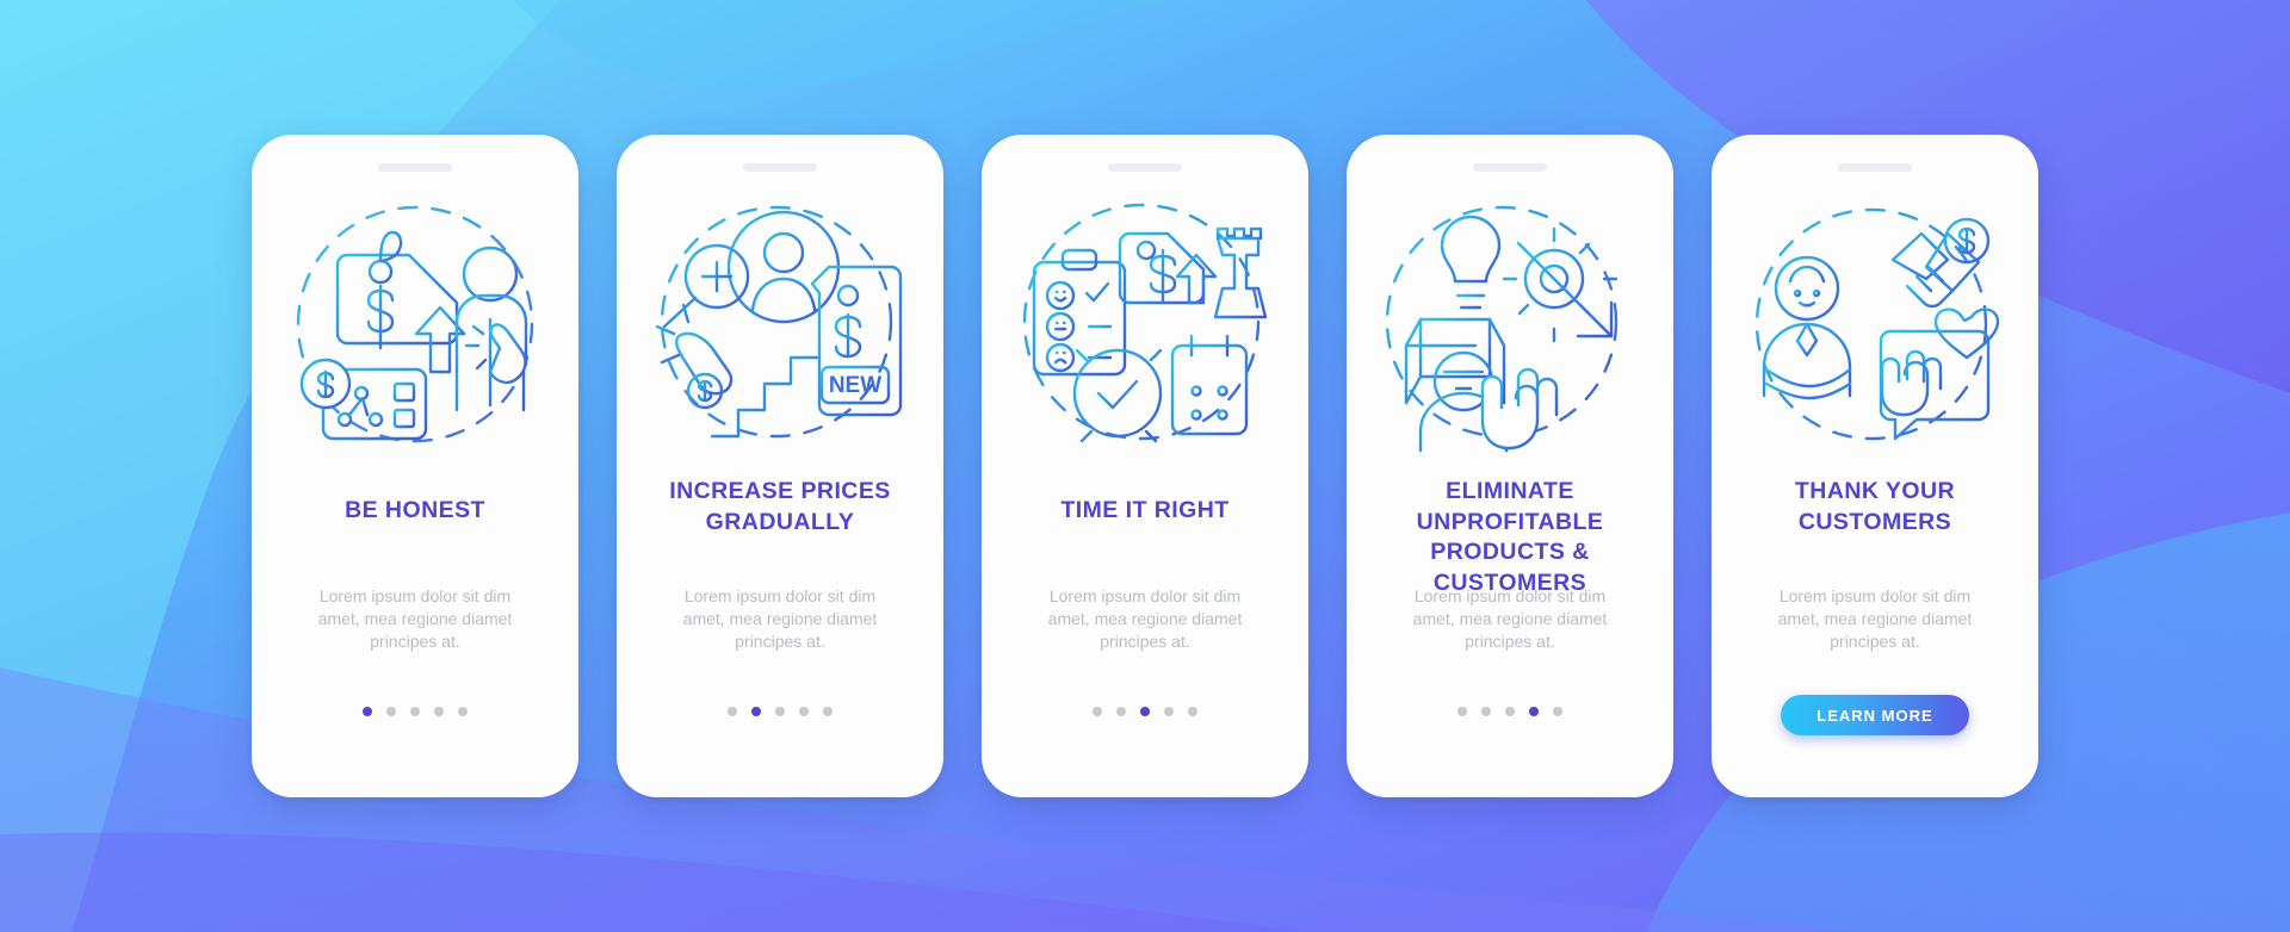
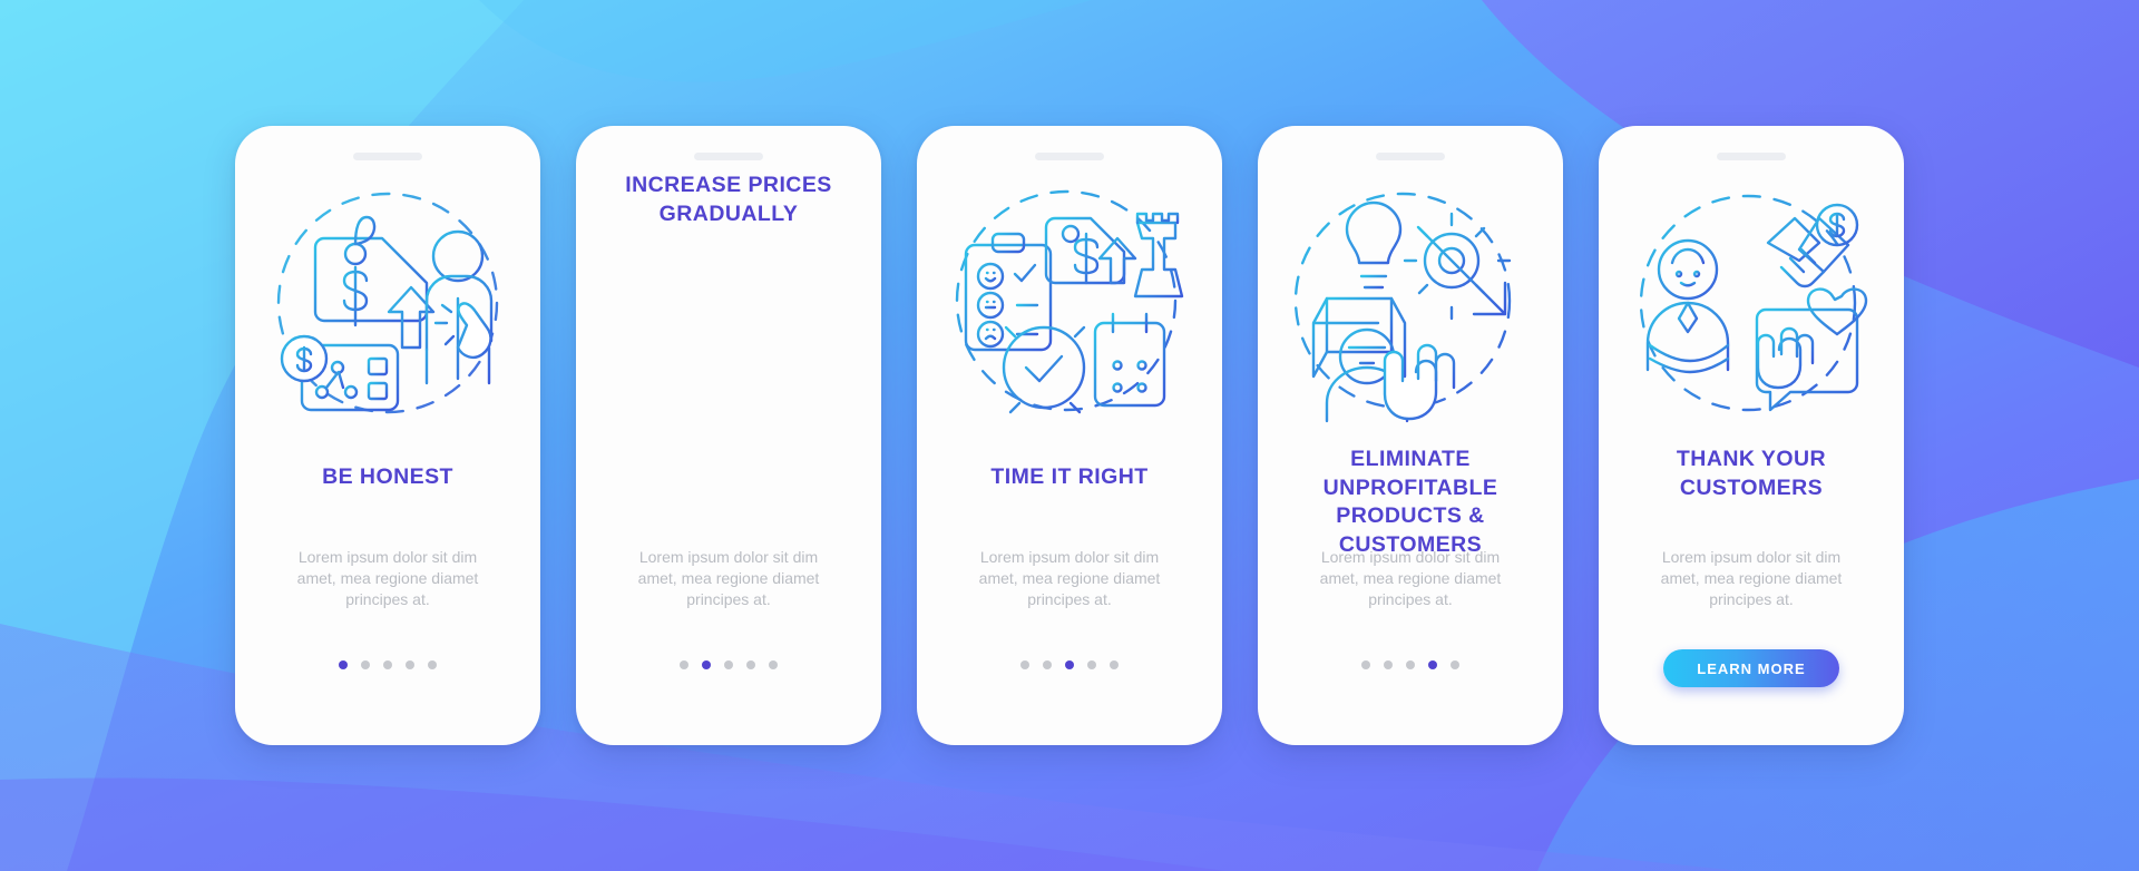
  BE HONEST
  Lorem ipsum dolor sit dim amet, mea regione diamet principes at.
- NEW
  INCREASE PRICES GRADUALLY
  Lorem ipsum dolor sit dim amet, mea regione diamet principes at.
  TIME IT RIGHT
  Lorem ipsum dolor sit dim amet, mea regione diamet principes at.
  ELIMINATE UNPROFITABLE PRODUCTS & CUSTOMERS
  Lorem ipsum dolor sit dim amet, mea regione diamet principes at.
  THANK YOUR CUSTOMERS
  Lorem ipsum dolor sit dim amet, mea regione diamet principes at.
  LEARN MORE
